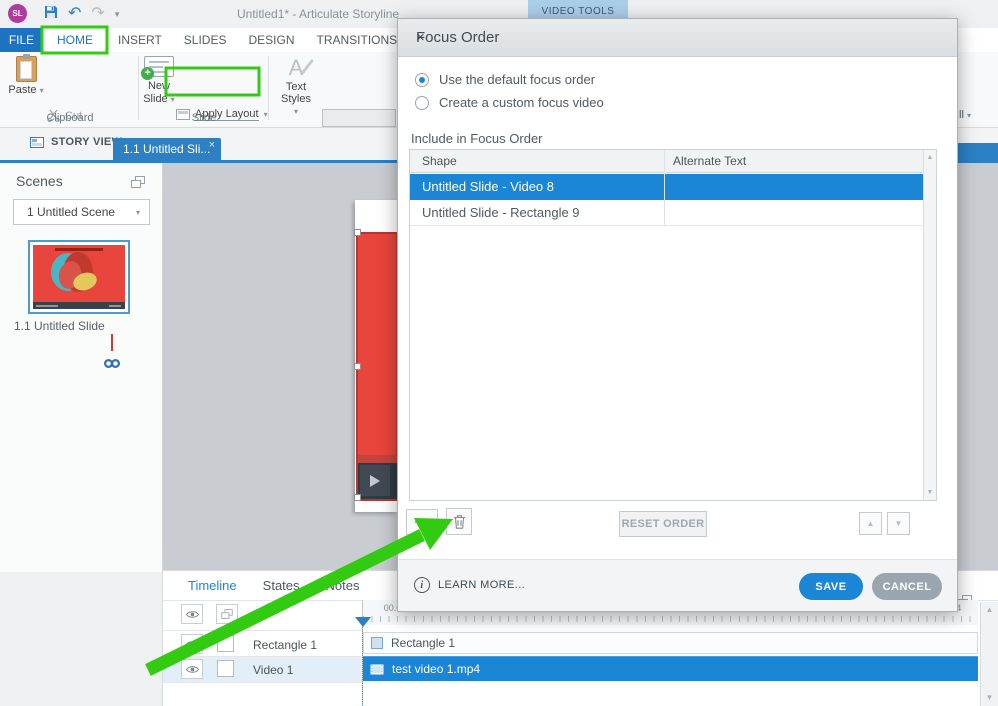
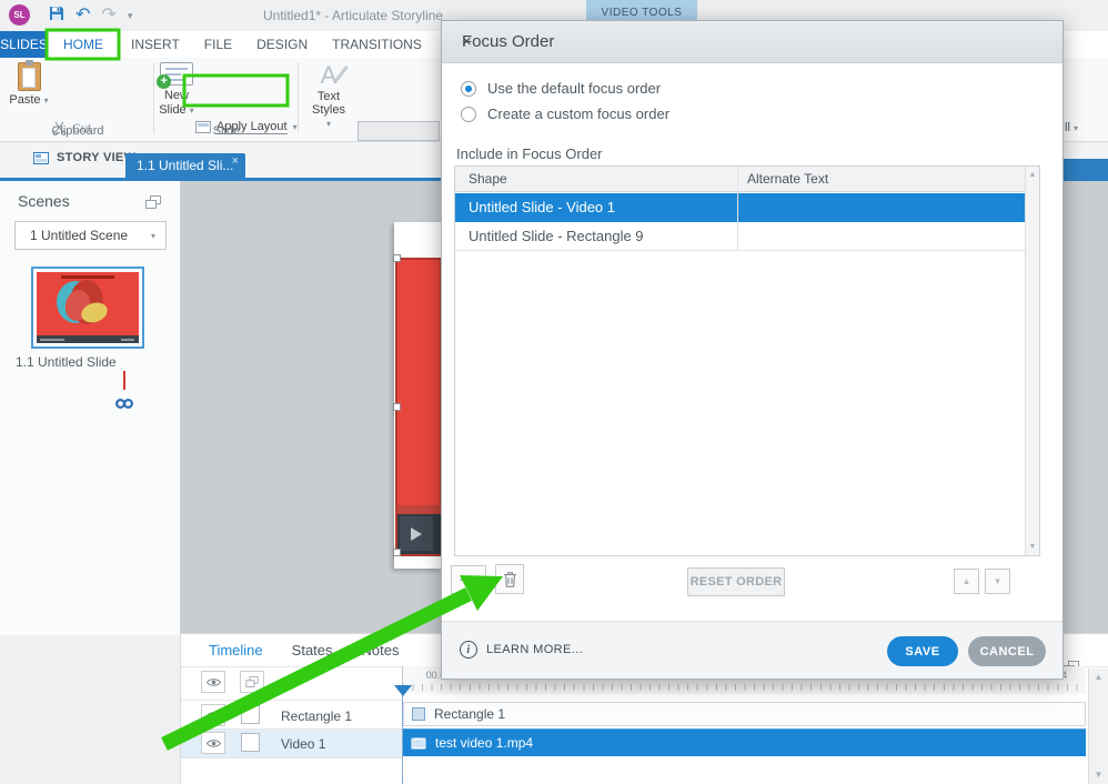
  SL
  ↶
  ↷
  ▾
  Untitled1* - Articulate Storyline
  VIDEO TOOLS
- FILE
+ SLIDES
  HOME
  INSERT
- SLIDES
+ FILE
  DESIGN
  TRANSITIONS
  Paste ▾
  Cut
  Clipboard
  +
  Slide ▾
  Apply Layout
  ▾
  Slide
  A
  Text Styles
  ▾
  ll ▾
  STORY VIE
  1.1 Untitled Sli...
  ×
  Scenes
  1 Untitled Scene
  ▾
  1.1 Untitled Slide
  Timeline
  States
  otes
  Rectangle 1
  Rectangle 1
  Video 1
  test video 1.mp4
  ▲
  ▼
  Focus Order
  ×
  Use the default focus order
- Create a custom focus video
+ Create a custom focus order
  Include in Focus Order
  Shape
  Alternate Text
- Untitled Slide - Video 8
+ Untitled Slide - Video 1
  Untitled Slide - Rectangle 9
  RESET ORDER
  ▲
  ▼
  i
  LEARN MORE...
  SAVE
  CANCEL
